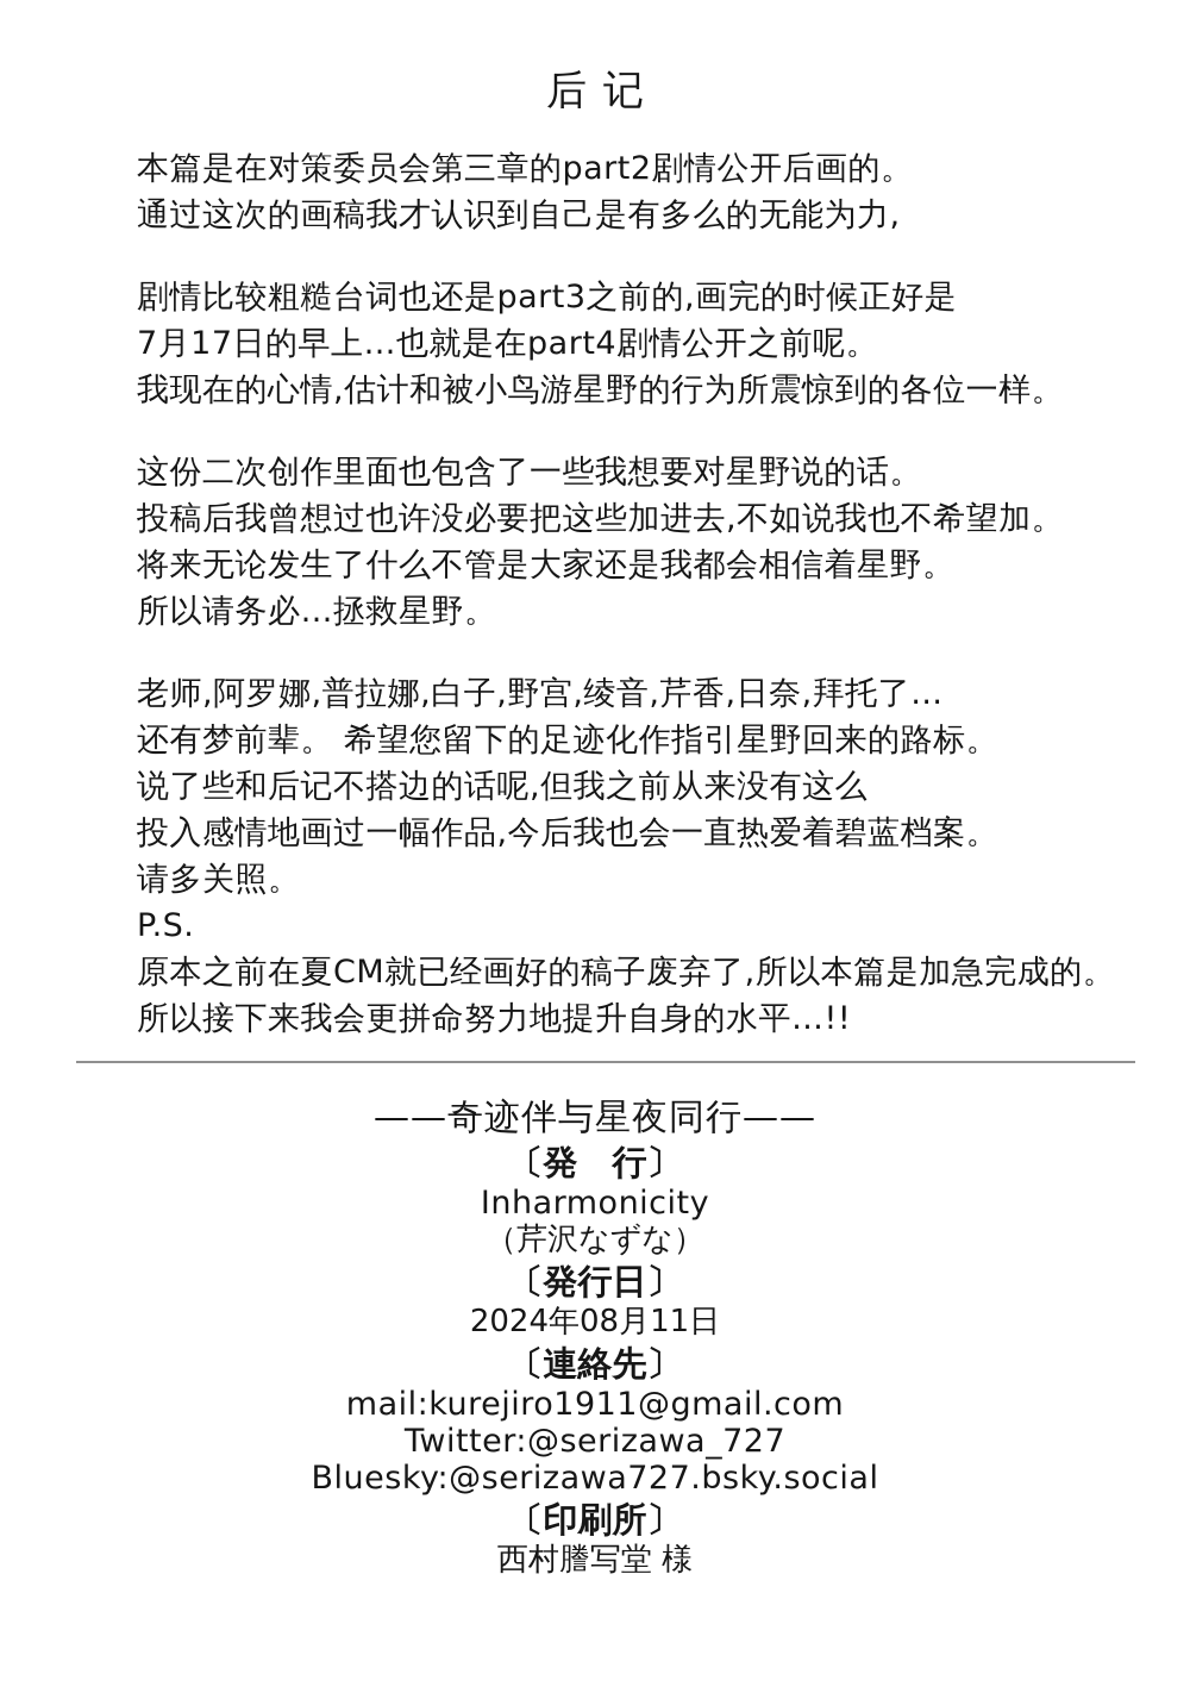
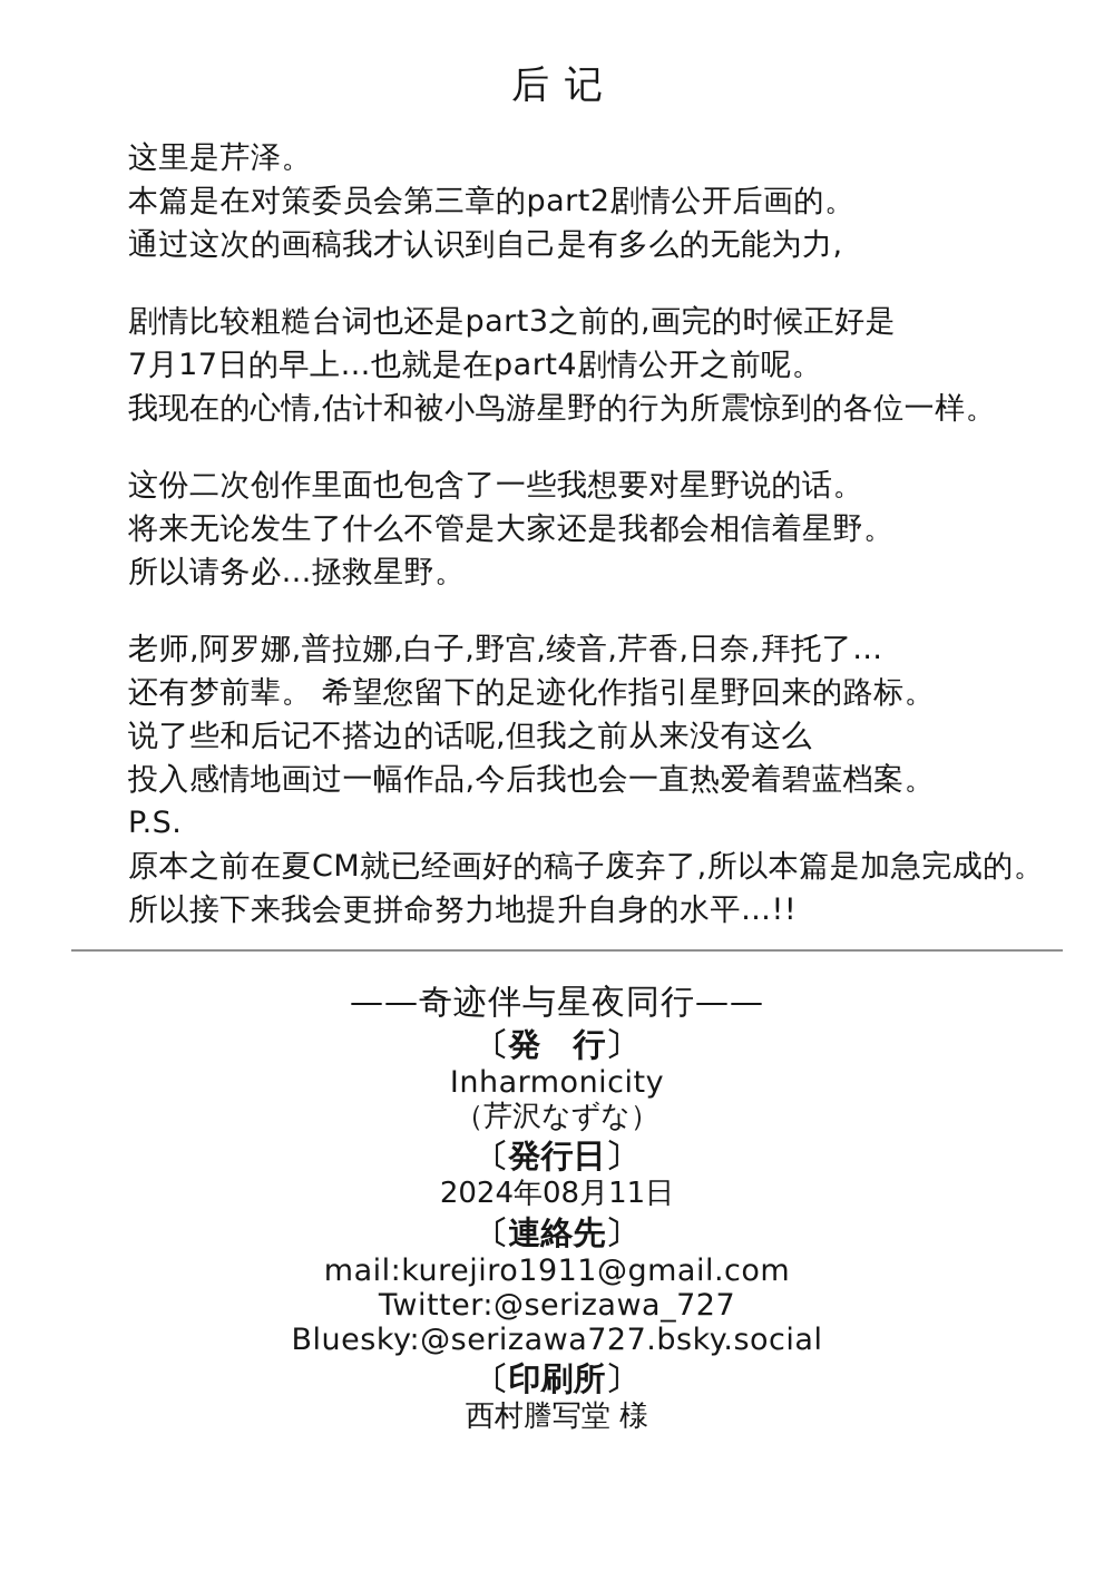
  后记
+ 这里是芹泽。
  本篇是在对策委员会第三章的part2剧情公开后画的。
  通过这次的画稿我才认识到自己是有多么的无能为力,
  剧情比较粗糙台词也还是part3之前的,画完的时候正好是
  7月17日的早上…也就是在part4剧情公开之前呢。
  我现在的心情,估计和被小鸟游星野的行为所震惊到的各位一样。
  这份二次创作里面也包含了一些我想要对星野说的话。
- 投稿后我曾想过也许没必要把这些加进去,不如说我也不希望加。
  将来无论发生了什么不管是大家还是我都会相信着星野。
  所以请务必…拯救星野。
  老师,阿罗娜,普拉娜,白子,野宫,绫音,芹香,日奈,拜托了…
  还有梦前辈。 希望您留下的足迹化作指引星野回来的路标。
  说了些和后记不搭边的话呢,但我之前从来没有这么
  投入感情地画过一幅作品,今后我也会一直热爱着碧蓝档案。
- 请多关照。
  P.S.
  原本之前在夏CM就已经画好的稿子废弃了,所以本篇是加急完成的。
  所以接下来我会更拼命努力地提升自身的水平…!!
  ——奇迹伴与星夜同行——
  〔発 行〕
  Inharmonicity
  （芹沢なずな）
  〔発行日〕
  2024年08月11日
  〔連絡先〕
  mail:kurejiro1911@gmail.com
  Twitter:@serizawa_727
  Bluesky:@serizawa727.bsky.social
  〔印刷所〕
  西村謄写堂 様
